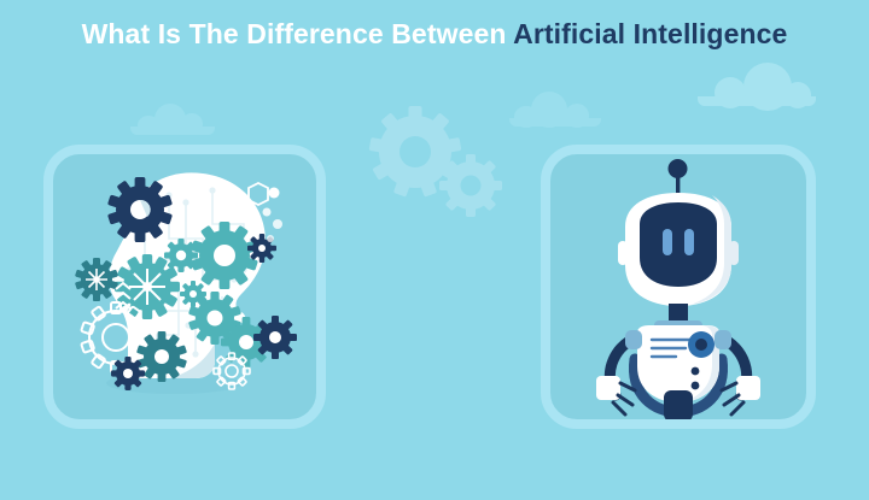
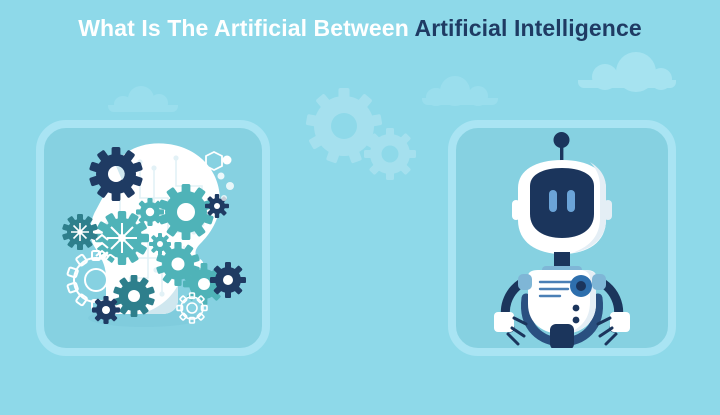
- What Is The Difference Between Artificial Intelligence
+ What Is The Artificial Between Artificial Intelligence
